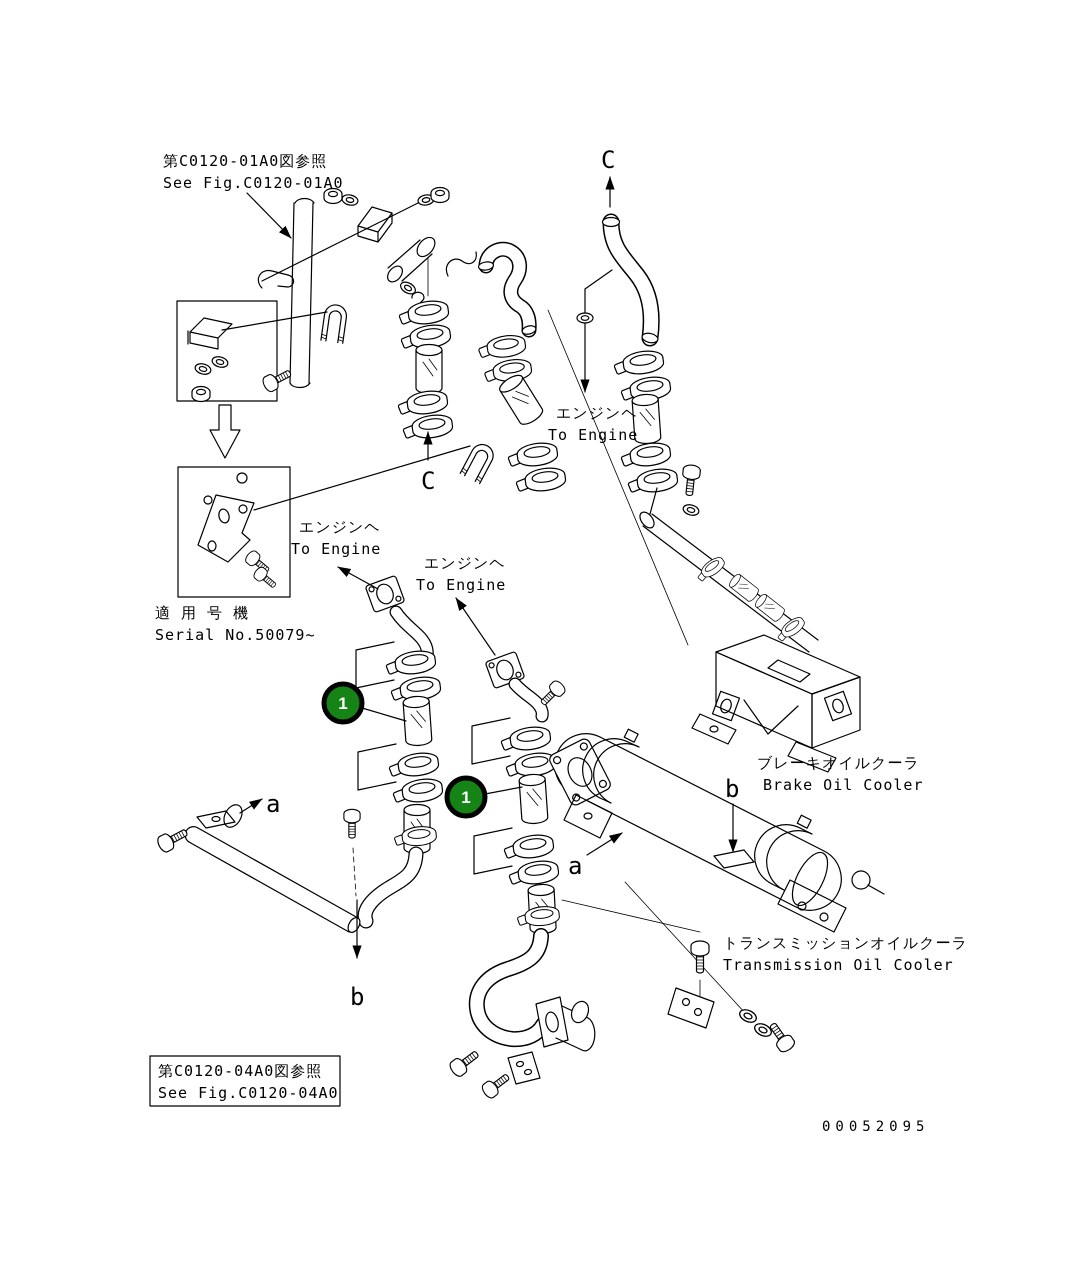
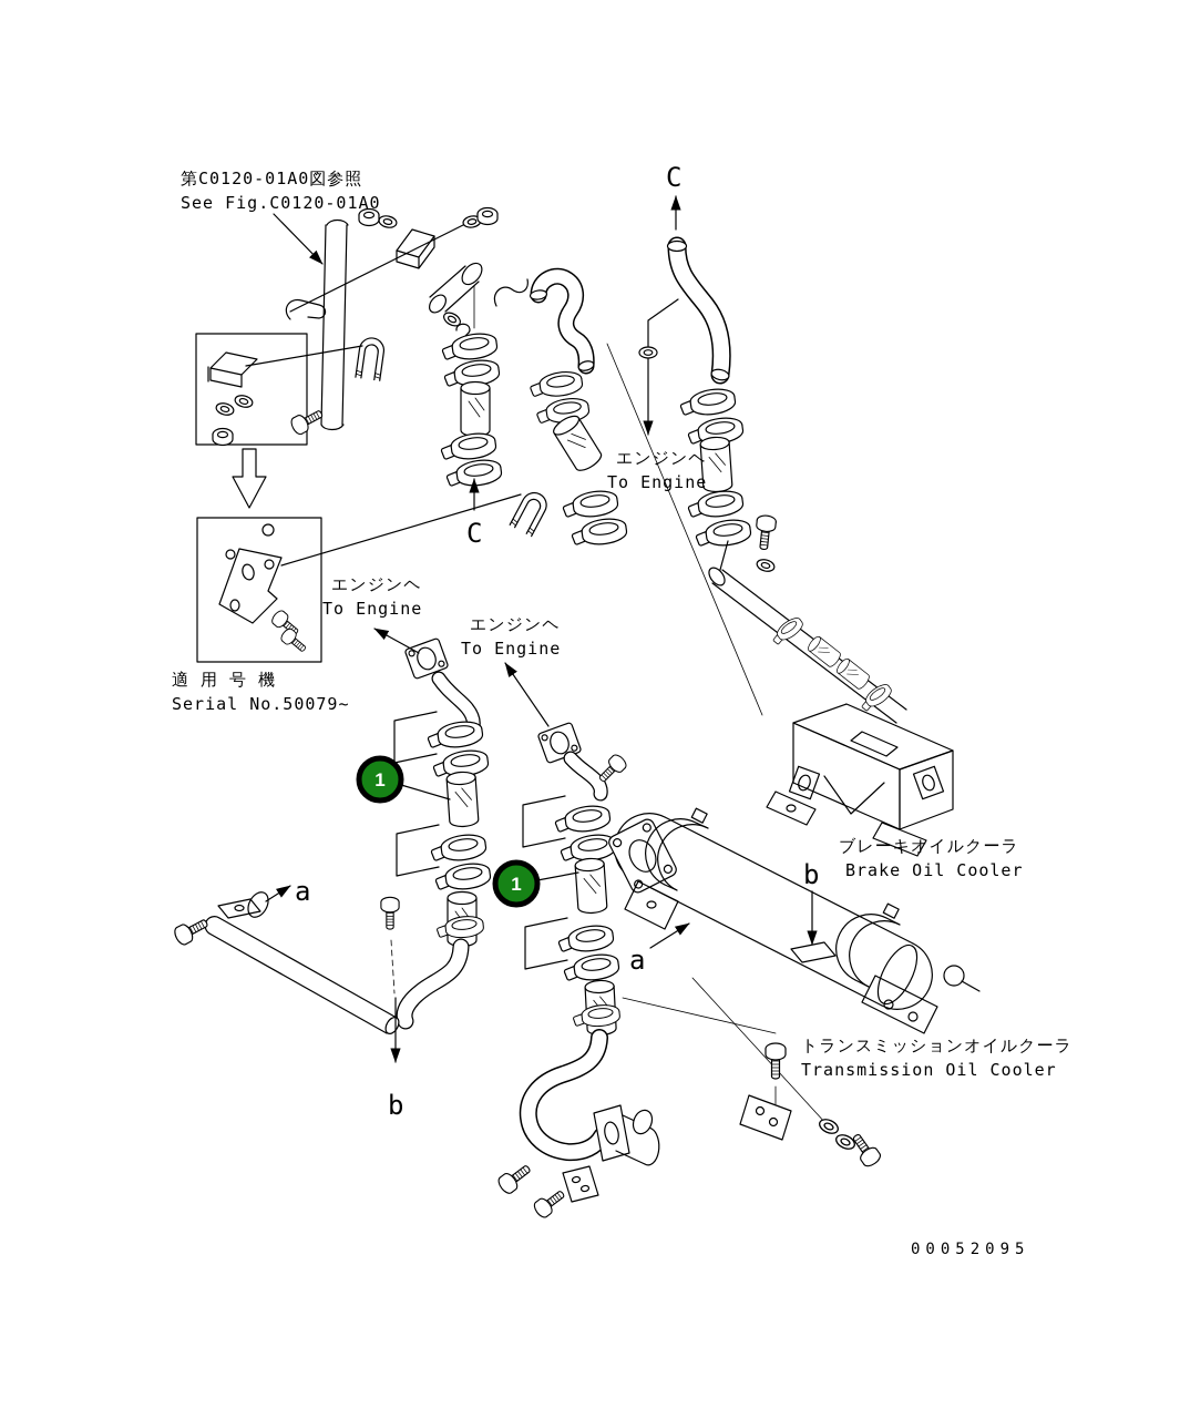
  第C0120-01A0図参照
  See Fig.C0120-01A0
  適 用 号 機
  Serial No.50079~
  C
  C
  エンジンヘ
  To Engine
  ブレーキオイルクーラ
  Brake Oil Cooler
  b
  エンジンヘ
  To Engine
  エンジンヘ
  To Engine
  1
  1
  a
  a
  b
  トランスミッションオイルクーラ
  Transmission Oil Cooler
- 第C0120-04A0図参照
- See Fig.C0120-04A0
  00052095
